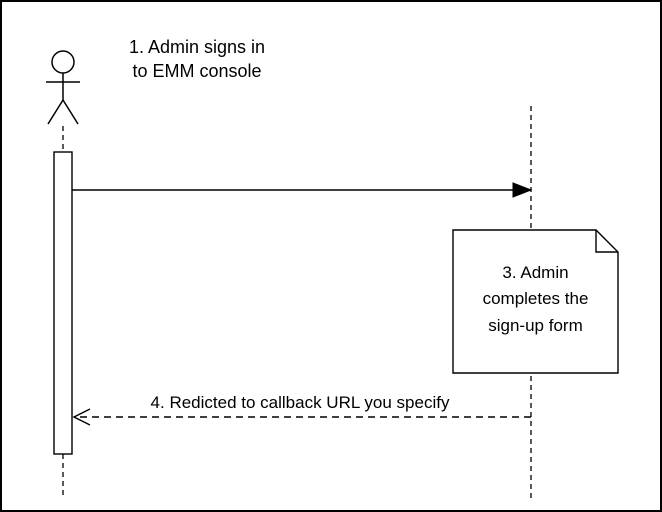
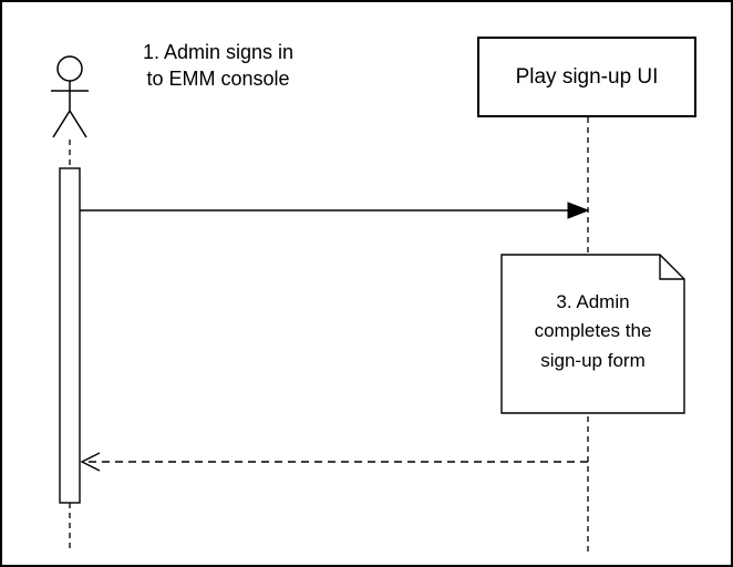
  1. Admin signs in
  to EMM console
+ Play sign-up UI
  3. Admin
  completes the
  sign-up form
- 4. Redicted to callback URL you specify
